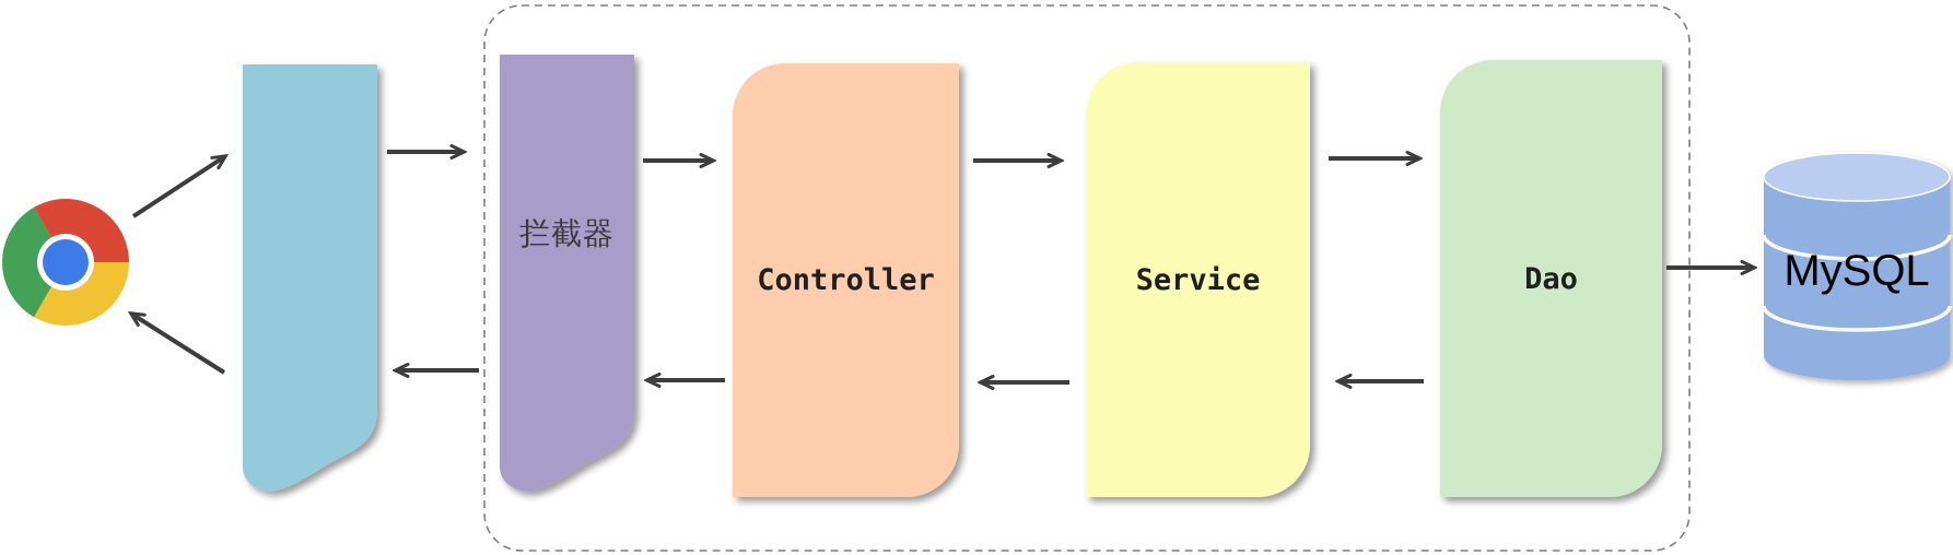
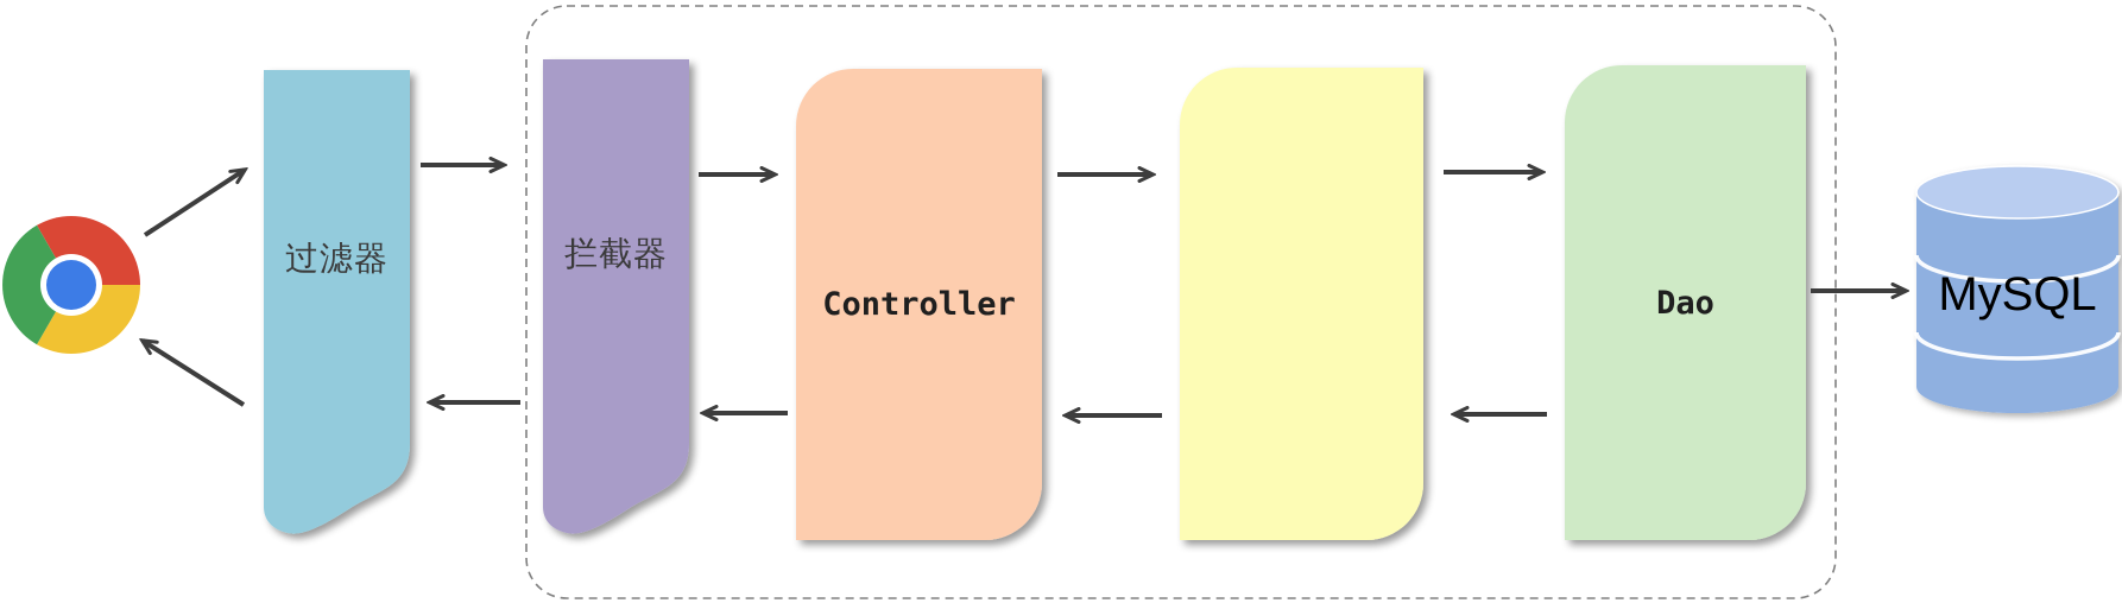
+ 过滤器
  拦截器
  Controller
- Service
  Dao
  MySQL
